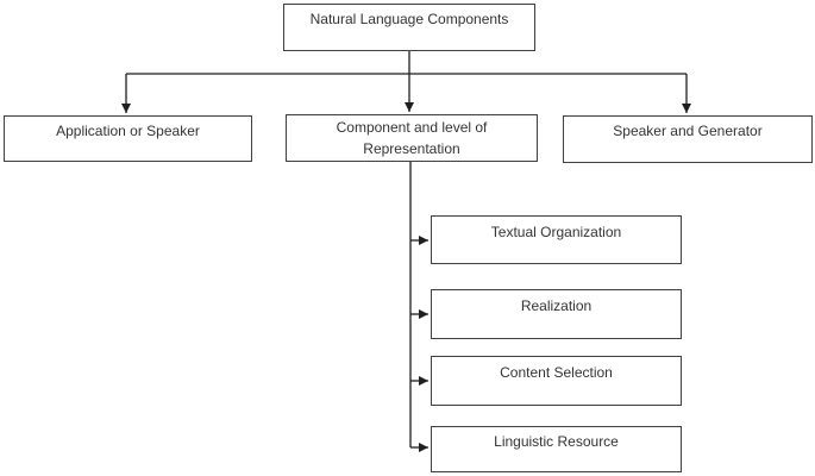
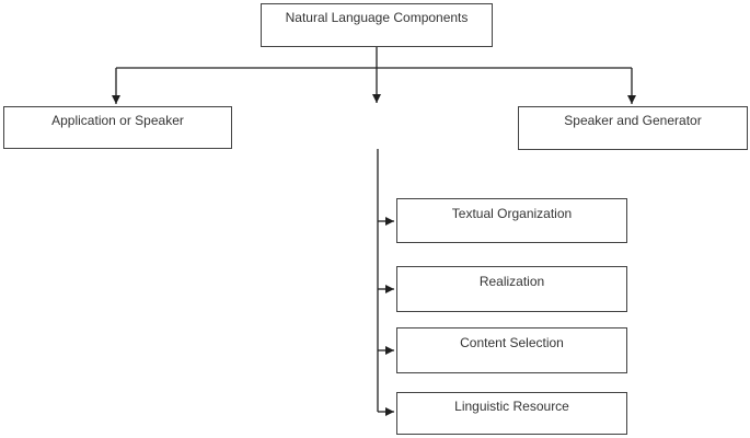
  Natural Language Components
  Application or Speaker
- Component and level of Representation
  Speaker and Generator
  Textual Organization
  Realization
  Content Selection
  Linguistic Resource
